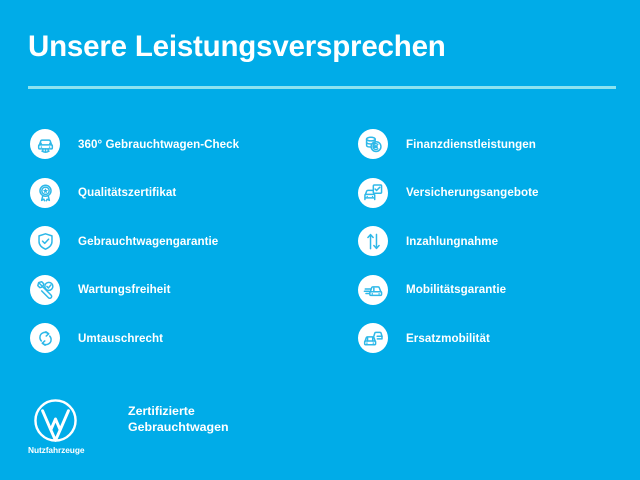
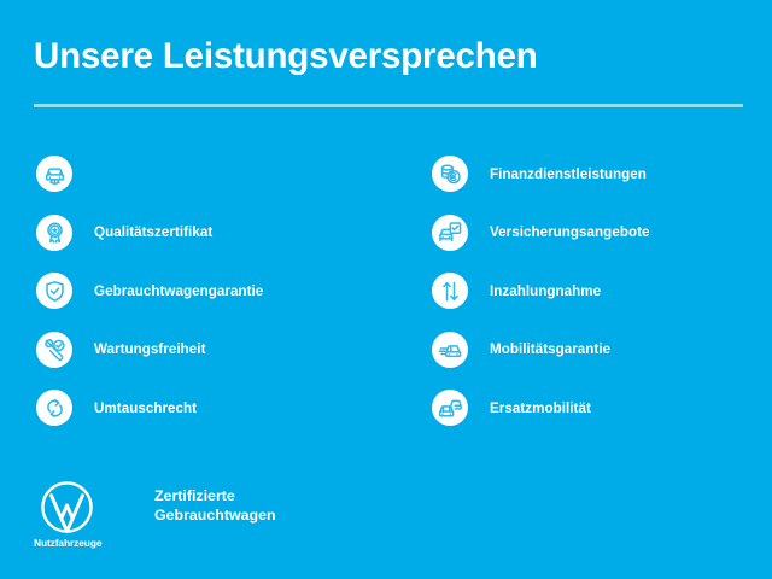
  Unsere Leistungsversprechen
- 360° Gebrauchtwagen-Check
  Qualitätszertifikat
  Gebrauchtwagengarantie
  Wartungsfreiheit
  Umtauschrecht
  Finanzdienstleistungen
  Versicherungsangebote
  Inzahlungnahme
  Mobilitätsgarantie
  Ersatzmobilität
  Nutzfahrzeuge
  Zertifizierte
  Gebrauchtwagen
